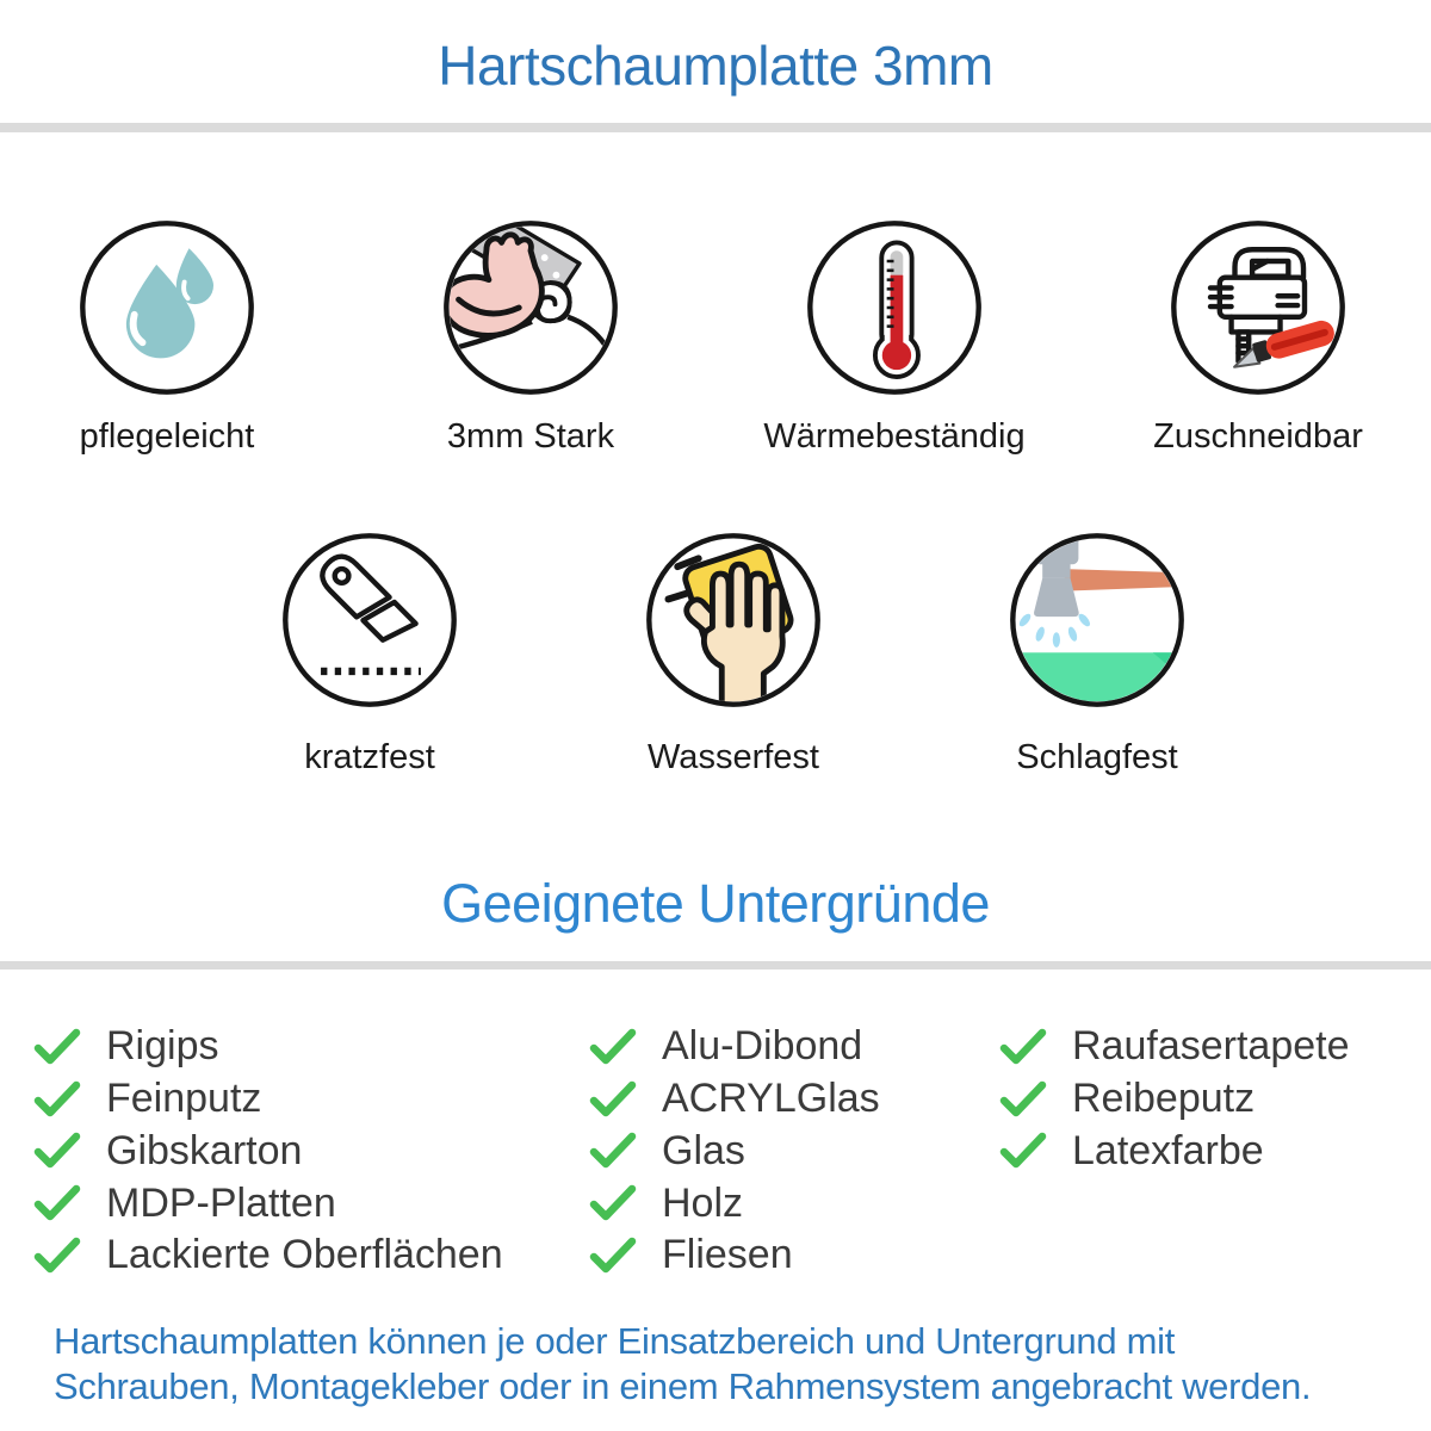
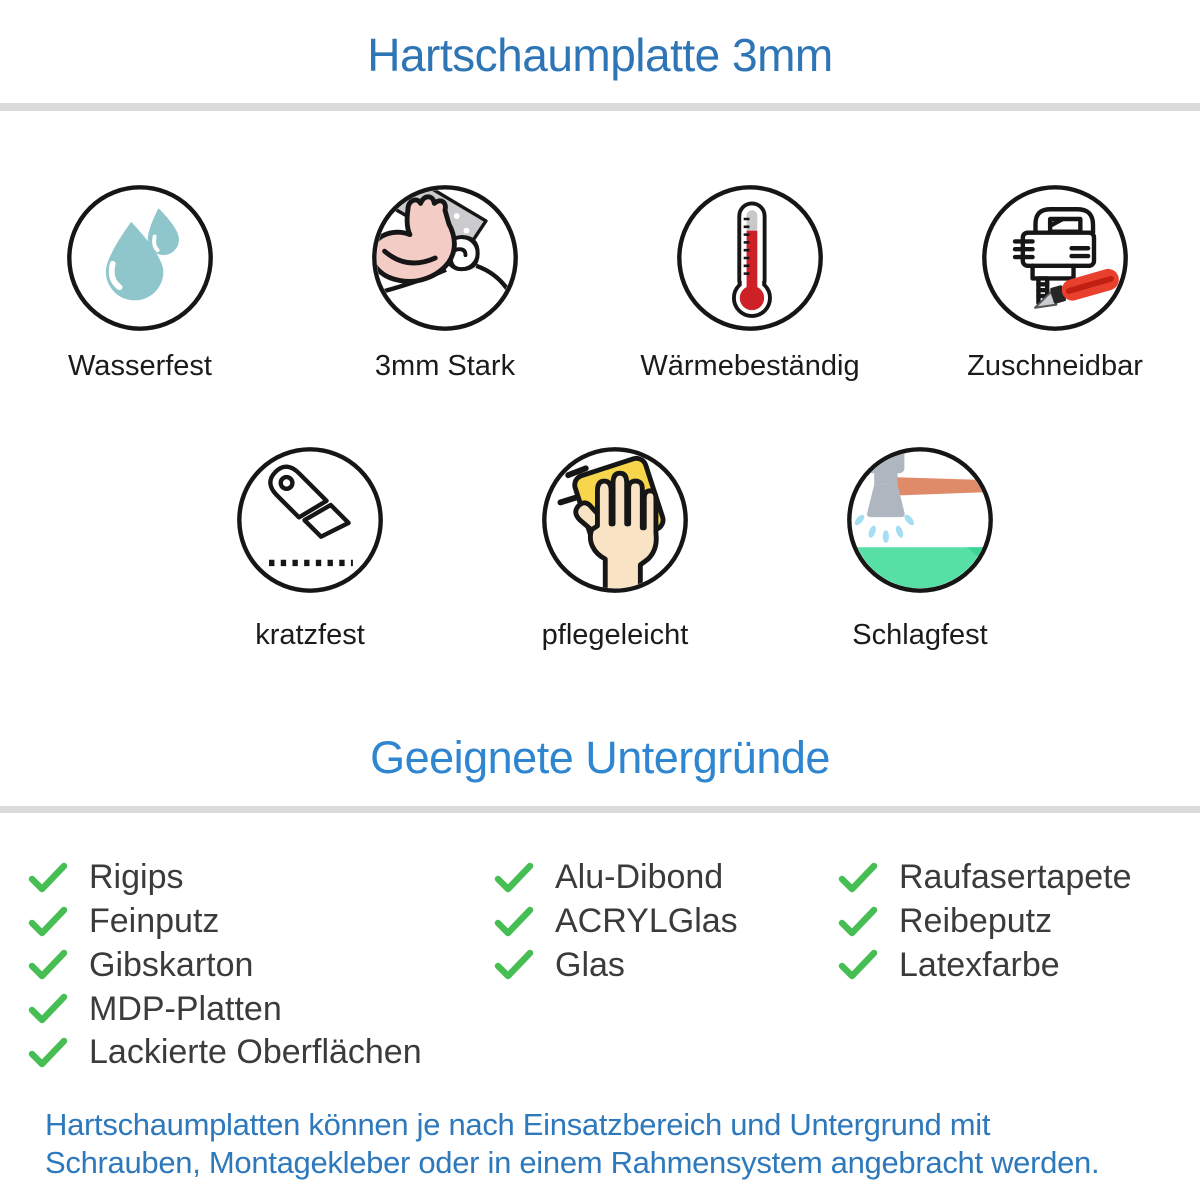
  Hartschaumplatte 3mm
- pflegeleicht
+ Wasserfest
  3mm Stark
  Wärmebeständig
  Zuschneidbar
  kratzfest
- Wasserfest
+ pflegeleicht
  Schlagfest
  Geeignete Untergründe
  Rigips
  Feinputz
  Gibskarton
  MDP-Platten
  Lackierte Oberflächen
  Alu-Dibond
  ACRYLGlas
  Glas
- Holz
- Fliesen
  Raufasertapete
  Reibeputz
  Latexfarbe
- Hartschaumplatten können je oder Einsatzbereich und Untergrund mit
+ Hartschaumplatten können je nach Einsatzbereich und Untergrund mit
  Schrauben, Montagekleber oder in einem Rahmensystem angebracht werden.
